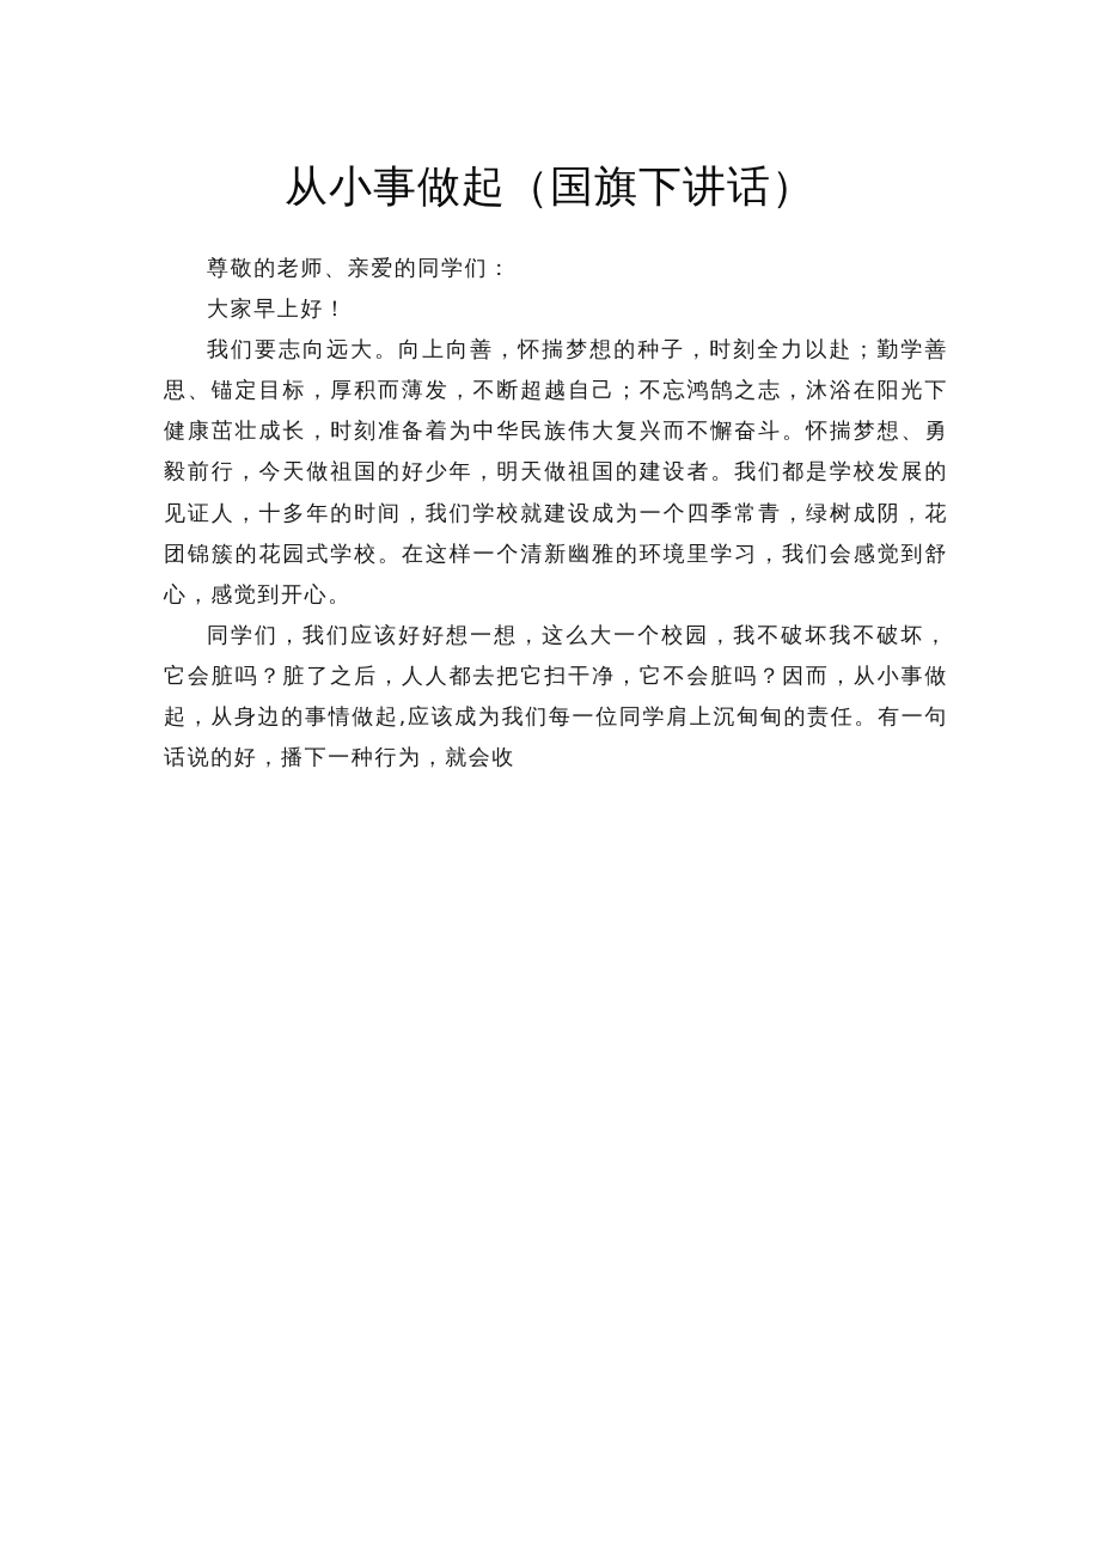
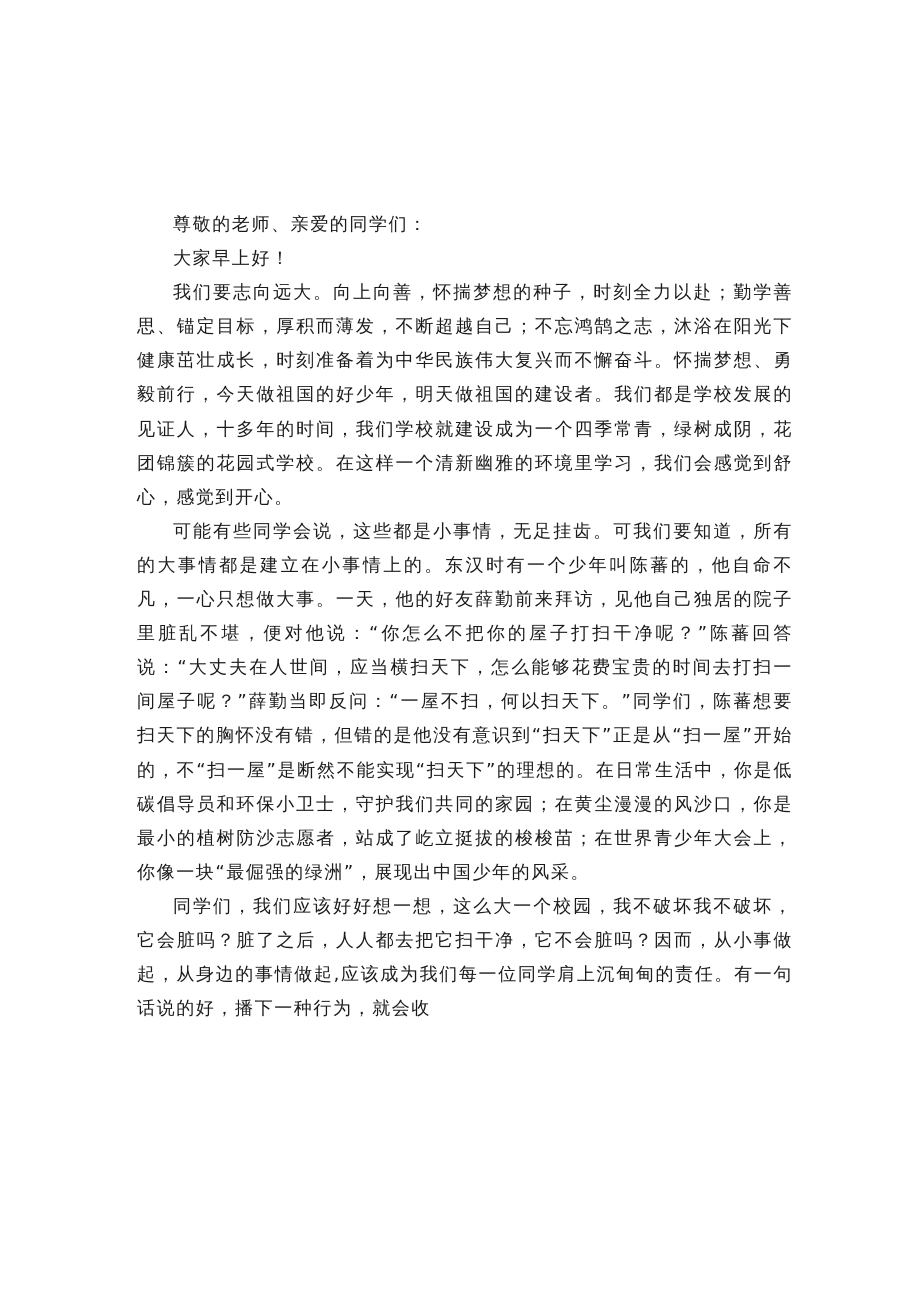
- 从小事做起（国旗下讲话）
  尊敬的老师、亲爱的同学们：
  大家早上好！
  我们要志向远大。向上向善，怀揣梦想的种子，时刻全力以赴；勤学善思、锚定目标，厚积而薄发，不断超越自己；不忘鸿鹄之志，沐浴在阳光下健康茁壮成长，时刻准备着为中华民族伟大复兴而不懈奋斗。怀揣梦想、勇毅前行，今天做祖国的好少年，明天做祖国的建设者。我们都是学校发展的见证人，十多年的时间，我们学校就建设成为一个四季常青，绿树成阴，花团锦簇的花园式学校。在这样一个清新幽雅的环境里学习，我们会感觉到舒心，感觉到开心。
+ 可能有些同学会说，这些都是小事情，无足挂齿。可我们要知道，所有的大事情都是建立在小事情上的。东汉时有一个少年叫陈蕃的，他自命不凡，一心只想做大事。一天，他的好友薛勤前来拜访，见他自己独居的院子里脏乱不堪，便对他说：“你怎么不把你的屋子打扫干净呢？”陈蕃回答说：“大丈夫在人世间，应当横扫天下，怎么能够花费宝贵的时间去打扫一间屋子呢？”薛勤当即反问：“一屋不扫，何以扫天下。”同学们，陈蕃想要扫天下的胸怀没有错，但错的是他没有意识到“扫天下”正是从“扫一屋”开始的，不“扫一屋”是断然不能实现“扫天下”的理想的。在日常生活中，你是低碳倡导员和环保小卫士，守护我们共同的家园；在黄尘漫漫的风沙口，你是最小的植树防沙志愿者，站成了屹立挺拔的梭梭苗；在世界青少年大会上，你像一块“最倔强的绿洲”，展现出中国少年的风采。
  同学们，我们应该好好想一想，这么大一个校园，我不破坏我不破坏，它会脏吗？脏了之后，人人都去把它扫干净，它不会脏吗？因而，从小事做起，从身边的事情做起,应该成为我们每一位同学肩上沉甸甸的责任。有一句话说的好，播下一种行为，就会收
